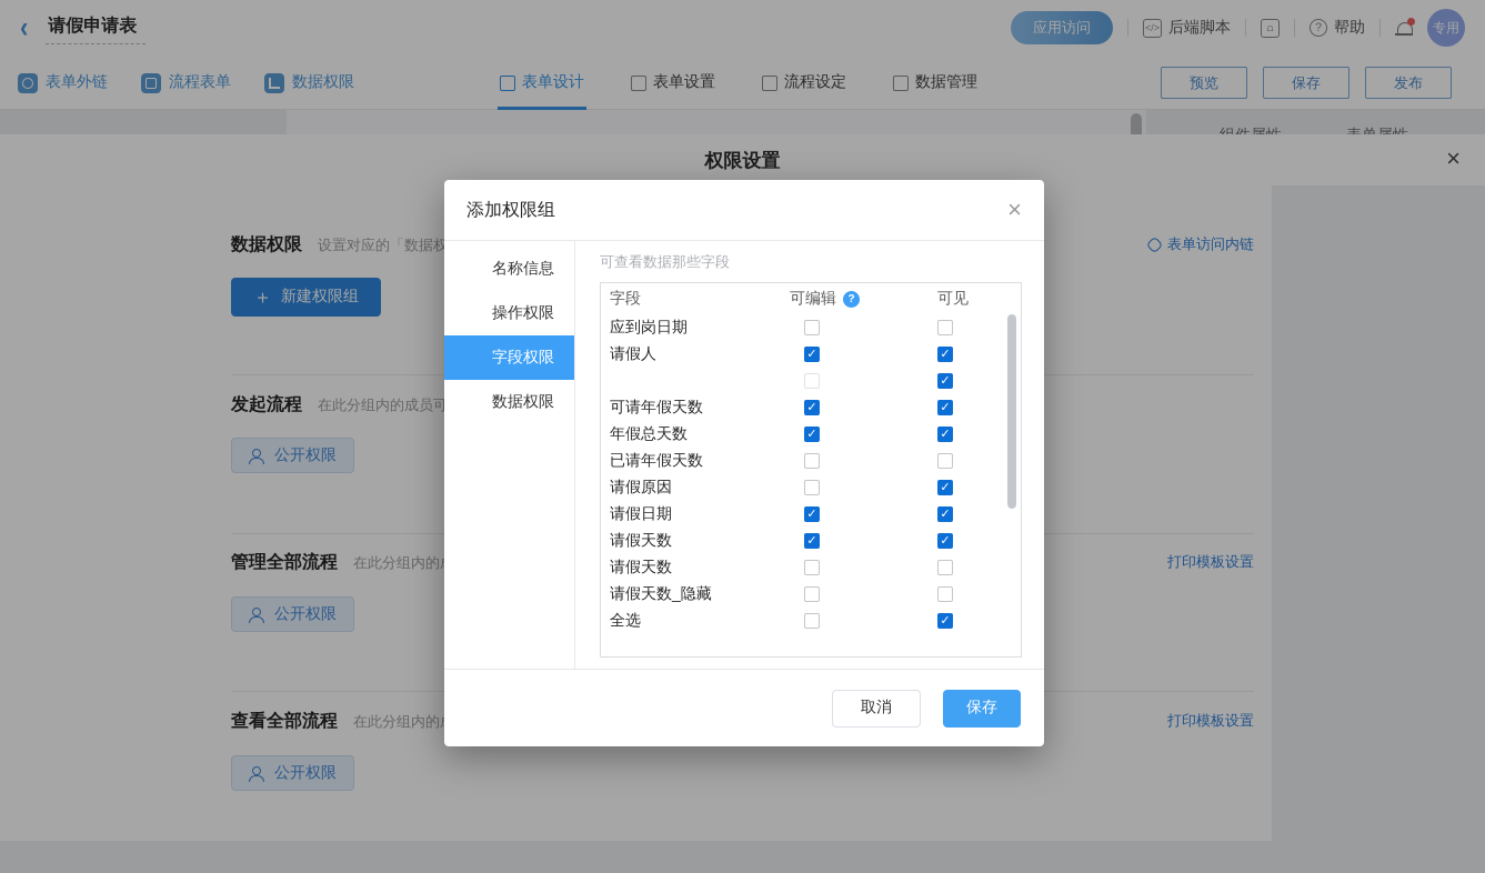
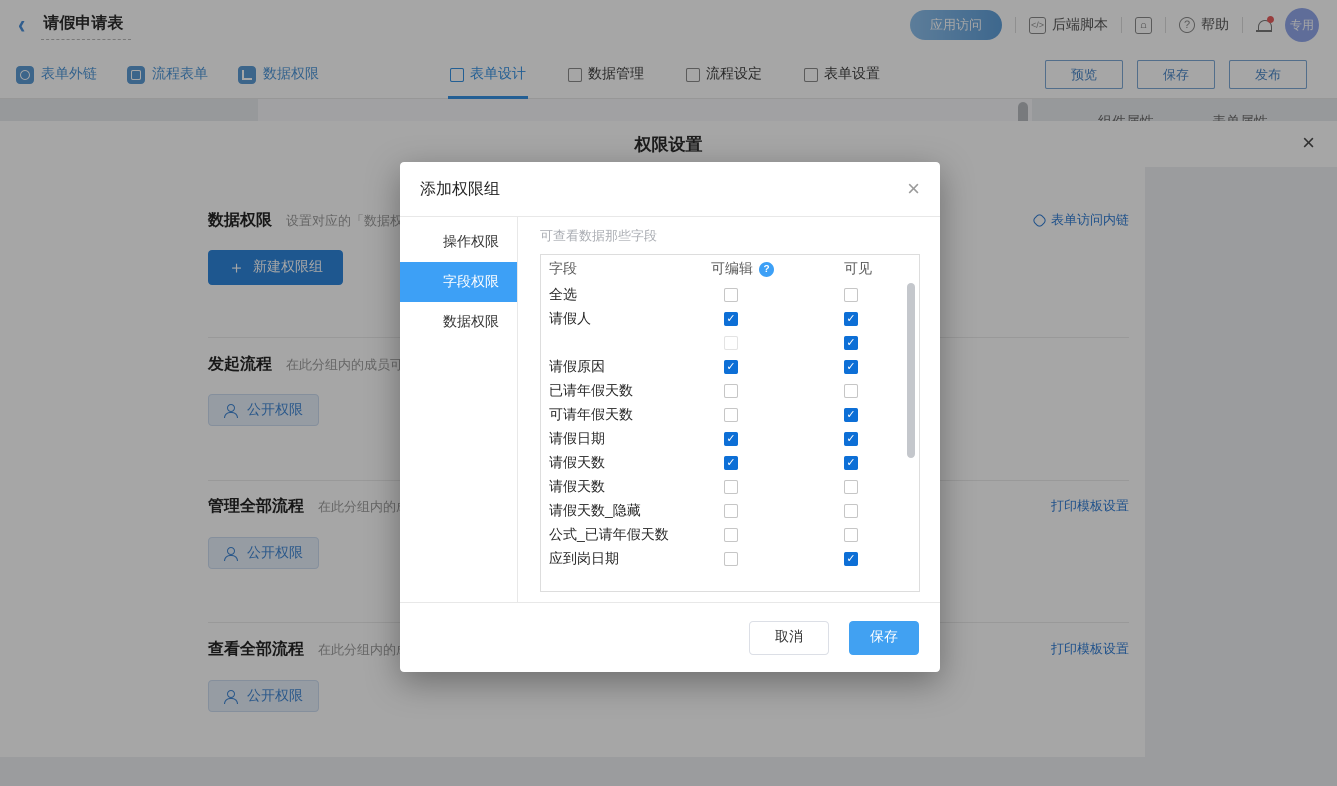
  ‹
  请假申请表
  应用访问
  </>
  后端脚本
  ⩍
  ?
  帮助
  专用
  表单外链
  流程表单
  数据权限
  表单设计
- 表单设置
+ 数据管理
  流程设定
- 数据管理
+ 表单设置
  预览
  保存
  发布
  权限设置
  ×
  数据权限
  设置对应的「数据权
  表单访问内链
  ＋
  新建权限组
  发起流程
  在此分组内的成员可
  公开权限
  管理全部流程
  在此分组内的
  打印模板设置
  公开权限
  查看全部流程
  在此分组内的
  打印模板设置
  公开权限
  添加权限组
  ×
- 名称信息
  操作权限
  字段权限
  数据权限
  可查看数据那些字段
  字段
  可编辑
  ?
  可见
- 应到岗日期
+ 全选
  请假人
- 可请年假天数
+ 请假原因
- 年假总天数
  已请年假天数
- 请假原因
+ 可请年假天数
  请假日期
  请假天数
  请假天数
  请假天数_隐藏
+ 公式_已请年假天数
- 全选
+ 应到岗日期
  取消
  保存
